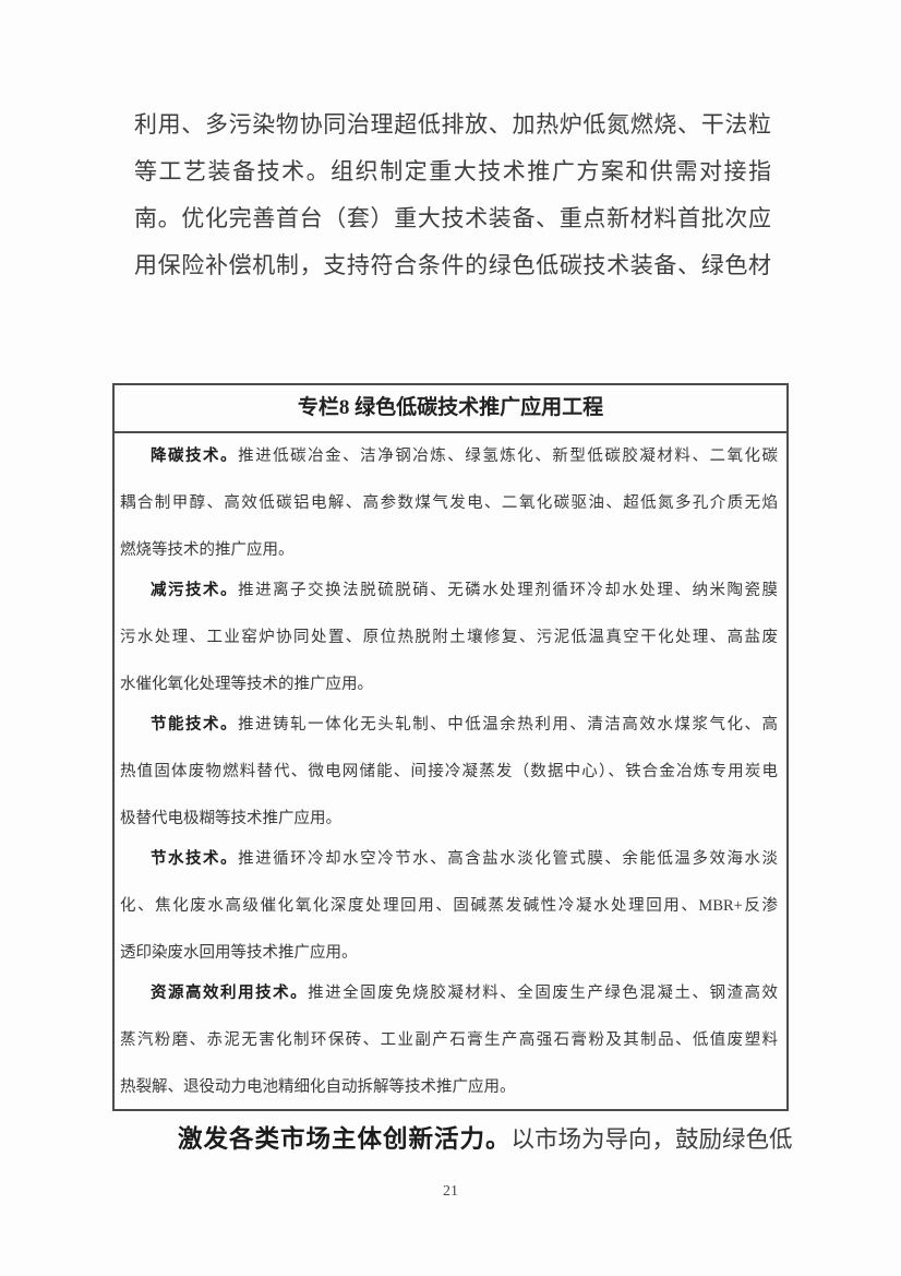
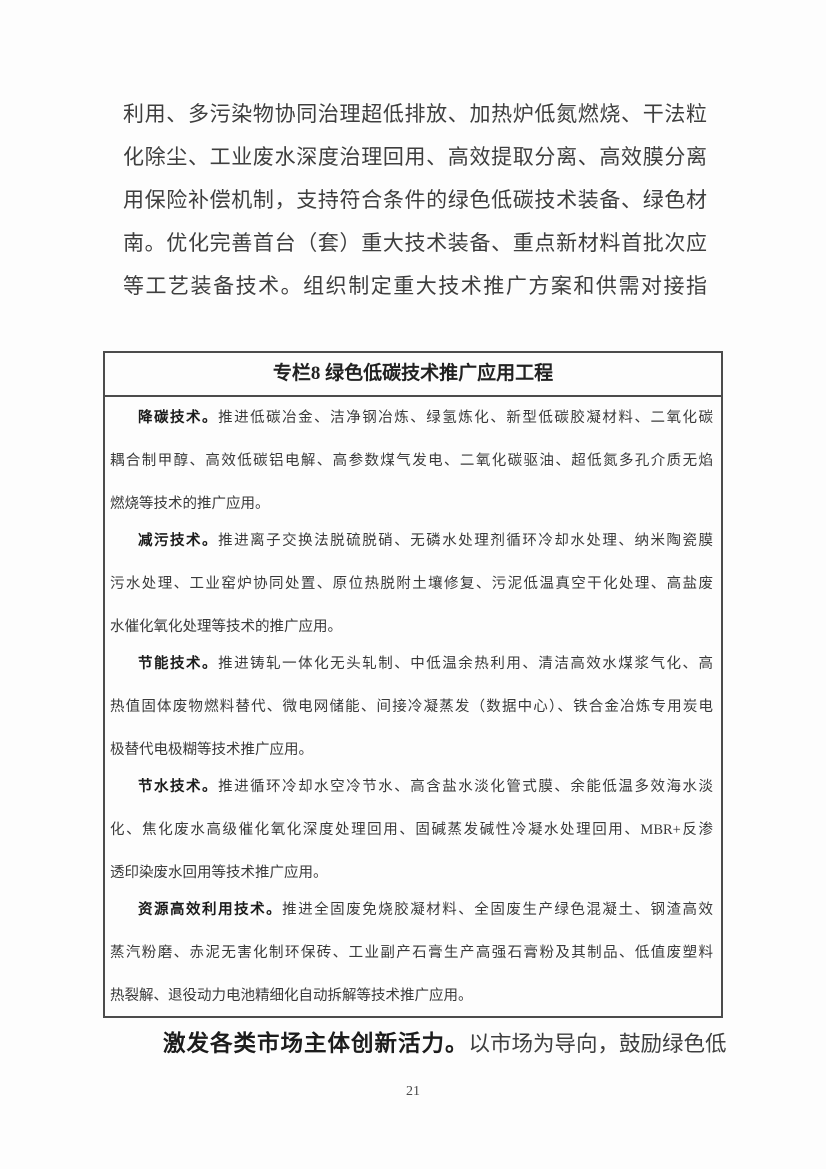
  利用、多污染物协同治理超低排放、加热炉低氮燃烧、干法粒
+ 化除尘、工业废水深度治理回用、高效提取分离、高效膜分离
- 等工艺装备技术。组织制定重大技术推广方案和供需对接指
+ 用保险补偿机制，支持符合条件的绿色低碳技术装备、绿色材
  南。优化完善首台（套）重大技术装备、重点新材料首批次应
- 用保险补偿机制，支持符合条件的绿色低碳技术装备、绿色材
+ 等工艺装备技术。组织制定重大技术推广方案和供需对接指
  专栏8 绿色低碳技术推广应用工程
  降碳技术。推进低碳冶金、洁净钢冶炼、绿氢炼化、新型低碳胶凝材料、二氧化碳
  耦合制甲醇、高效低碳铝电解、高参数煤气发电、二氧化碳驱油、超低氮多孔介质无焰
  燃烧等技术的推广应用。
  减污技术。推进离子交换法脱硫脱硝、无磷水处理剂循环冷却水处理、纳米陶瓷膜
  污水处理、工业窑炉协同处置、原位热脱附土壤修复、污泥低温真空干化处理、高盐废
  水催化氧化处理等技术的推广应用。
  节能技术。推进铸轧一体化无头轧制、中低温余热利用、清洁高效水煤浆气化、高
  热值固体废物燃料替代、微电网储能、间接冷凝蒸发（数据中心）、铁合金冶炼专用炭电
  极替代电极糊等技术推广应用。
  节水技术。推进循环冷却水空冷节水、高含盐水淡化管式膜、余能低温多效海水淡
  化、焦化废水高级催化氧化深度处理回用、固碱蒸发碱性冷凝水处理回用、MBR+反渗
  透印染废水回用等技术推广应用。
  资源高效利用技术。推进全固废免烧胶凝材料、全固废生产绿色混凝土、钢渣高效
  蒸汽粉磨、赤泥无害化制环保砖、工业副产石膏生产高强石膏粉及其制品、低值废塑料
  热裂解、退役动力电池精细化自动拆解等技术推广应用。
  激发各类市场主体创新活力。以市场为导向，鼓励绿色低
  21
